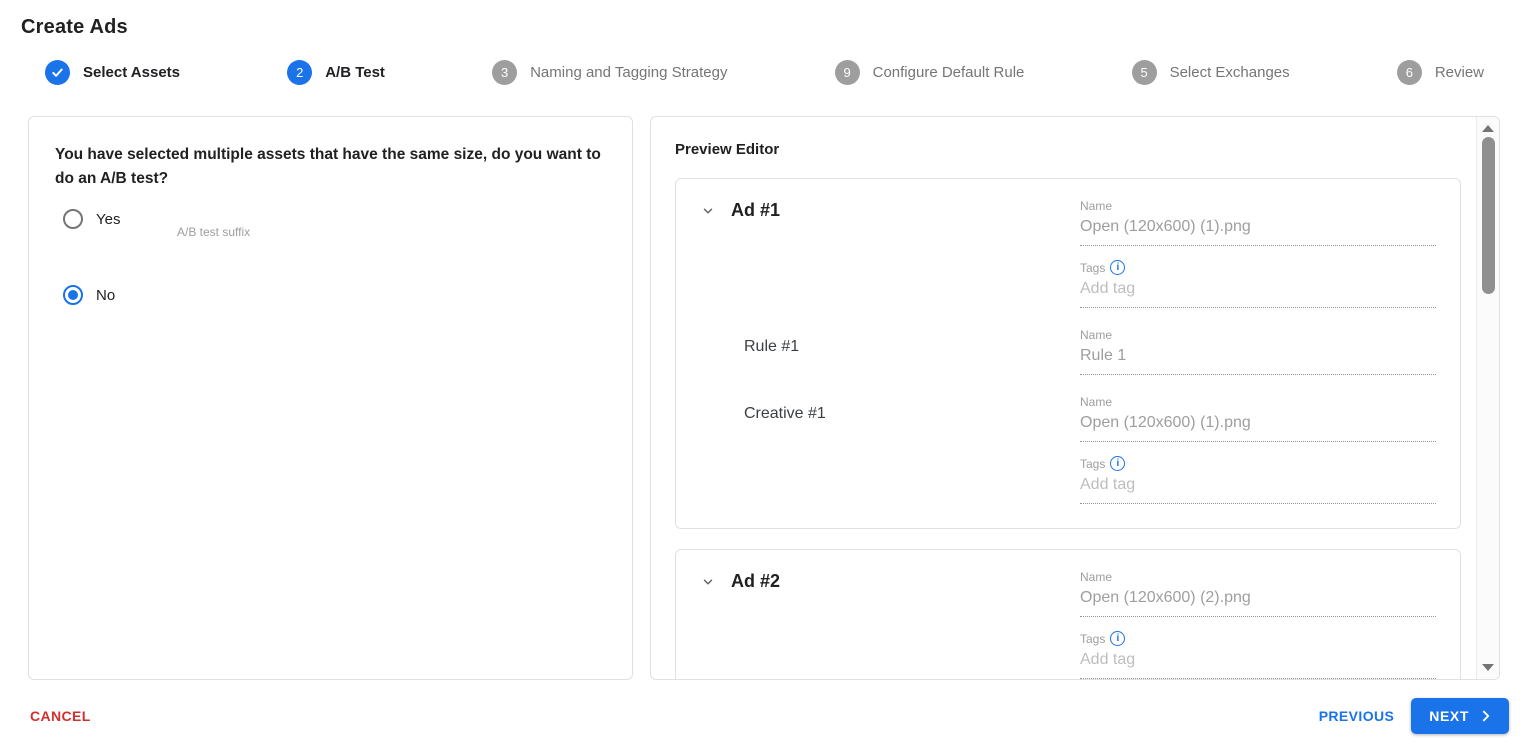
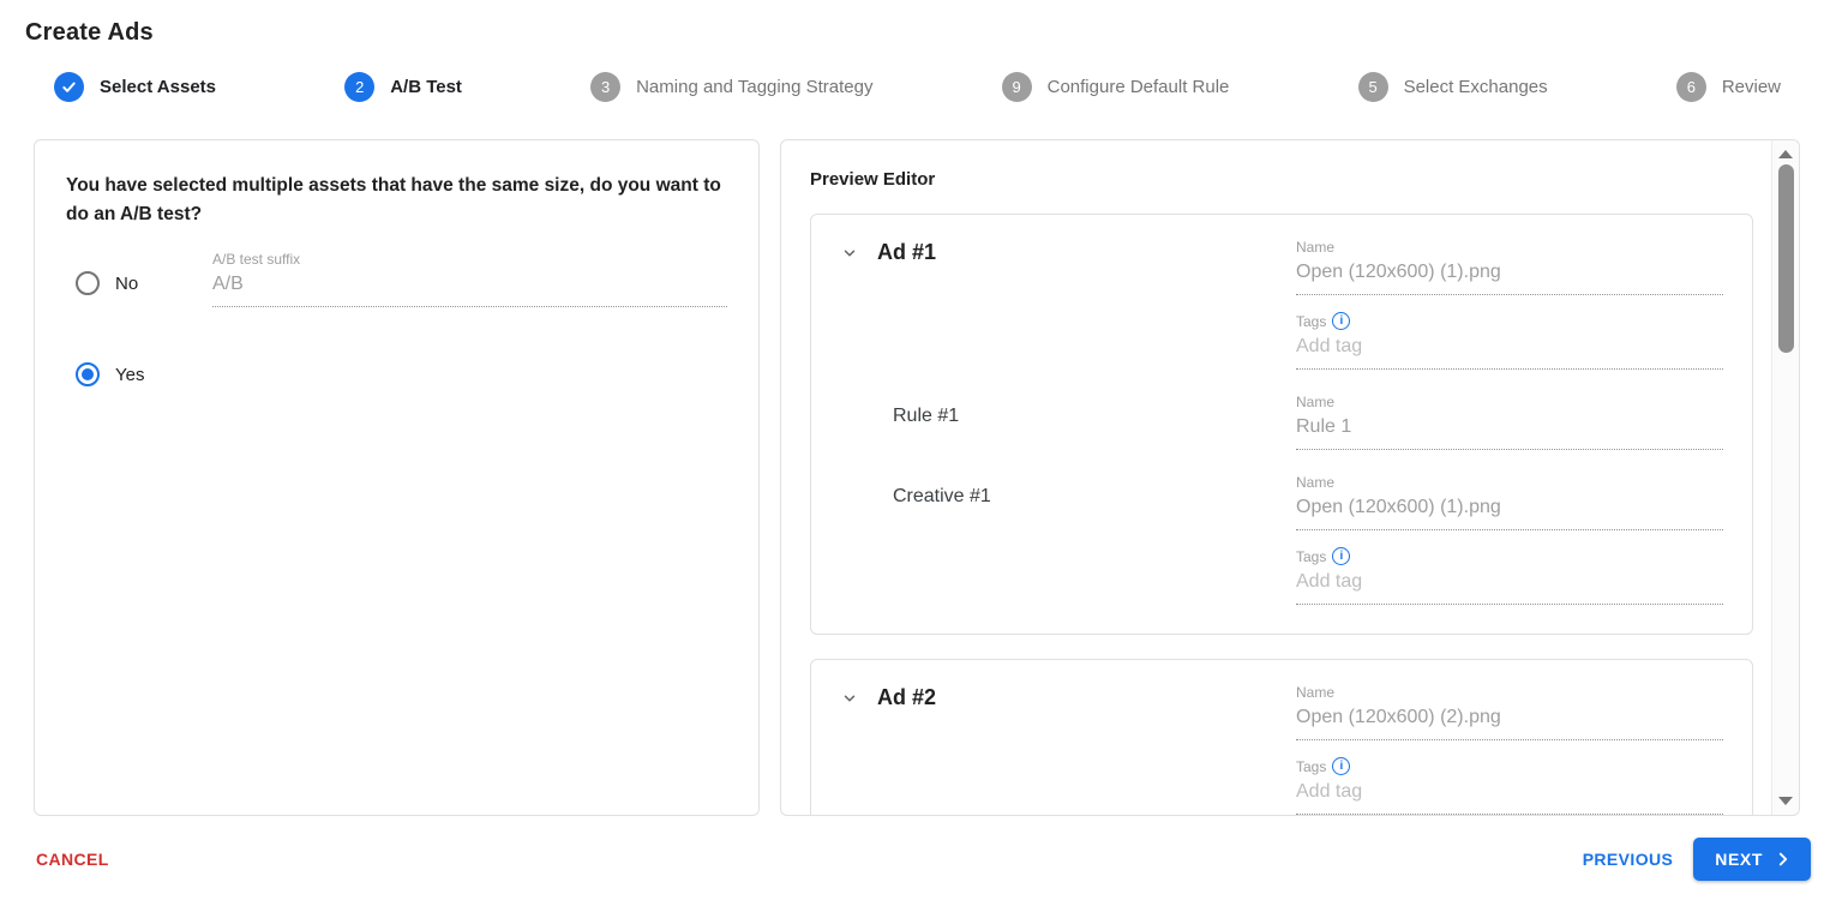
  Create Ads
  Select Assets
  2
  A/B Test
  3
  Naming and Tagging Strategy
  9
  Configure Default Rule
  5
  Select Exchanges
  6
  Review
  You have selected multiple assets that have the same size, do you want to do an A/B test?
- Yes
+ No
  A/B test suffix
+ A/B
- No
+ Yes
  Preview Editor
  Ad #1
  Name
  Open (120x600) (1).png
  Tags
  i
  Add tag
  Rule #1
  Name
  Rule 1
  Creative #1
  Name
  Open (120x600) (1).png
  Tags
  i
  Add tag
  Ad #2
  Name
  Open (120x600) (2).png
  Tags
  i
  Add tag
  CANCEL
  PREVIOUS
  NEXT
